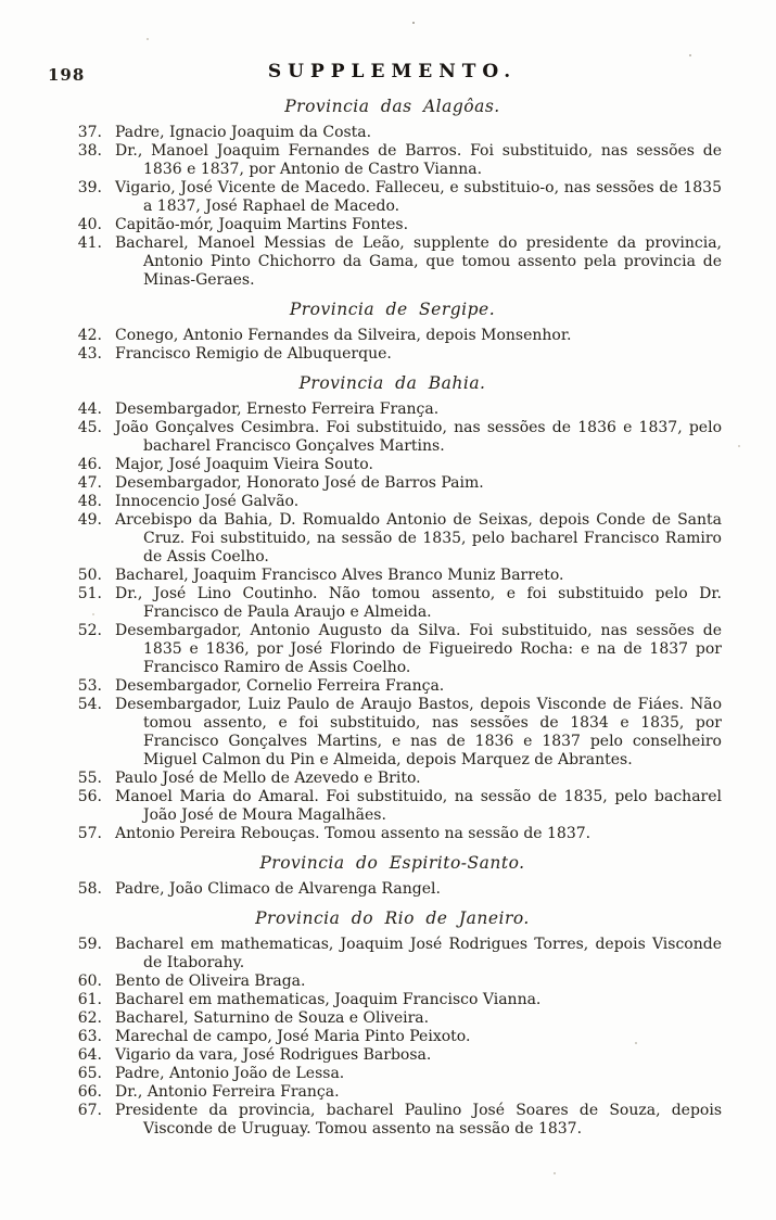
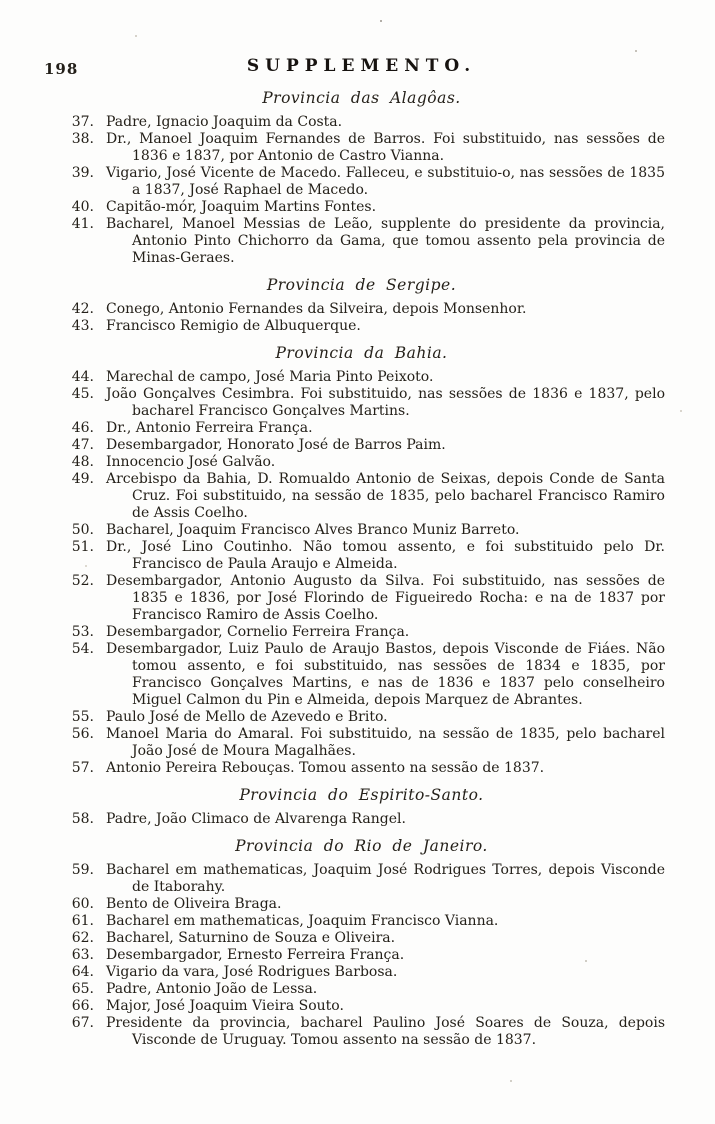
  198
  SUPPLEMENTO.
  Provincia das Alagôas.
  37.
  Padre, Ignacio Joaquim da Costa.
  38.
  Dr., Manoel Joaquim Fernandes de Barros. Foi substituido, nas sessões de 1836 e 1837, por Antonio de Castro Vianna.
  39.
  Vigario, José Vicente de Macedo. Falleceu, e substituio-o, nas sessões de 1835 a 1837, José Raphael de Macedo.
  40.
  Capitão-mór, Joaquim Martins Fontes.
  41.
  Bacharel, Manoel Messias de Leão, supplente do presidente da provincia, Antonio Pinto Chichorro da Gama, que tomou assento pela provincia de Minas-Geraes.
  Provincia de Sergipe.
  42.
  Conego, Antonio Fernandes da Silveira, depois Monsenhor.
  43.
  Francisco Remigio de Albuquerque.
  Provincia da Bahia.
  44.
- Desembargador, Ernesto Ferreira França.
+ Marechal de campo, José Maria Pinto Peixoto.
  45.
  João Gonçalves Cesimbra. Foi substituido, nas sessões de 1836 e 1837, pelo bacharel Francisco Gonçalves Martins.
  46.
- Major, José Joaquim Vieira Souto.
+ Dr., Antonio Ferreira França.
  47.
  Desembargador, Honorato José de Barros Paim.
  48.
  Innocencio José Galvão.
  49.
  Arcebispo da Bahia, D. Romualdo Antonio de Seixas, depois Conde de Santa Cruz. Foi substituido, na sessão de 1835, pelo bacharel Francisco Ramiro de Assis Coelho.
  50.
  Bacharel, Joaquim Francisco Alves Branco Muniz Barreto.
  51.
  Dr., José Lino Coutinho. Não tomou assento, e foi substituido pelo Dr. Francisco de Paula Araujo e Almeida.
  52.
  Desembargador, Antonio Augusto da Silva. Foi substituido, nas sessões de 1835 e 1836, por José Florindo de Figueiredo Rocha: e na de 1837 por Francisco Ramiro de Assis Coelho.
  53.
  Desembargador, Cornelio Ferreira França.
  54.
  Desembargador, Luiz Paulo de Araujo Bastos, depois Visconde de Fiáes. Não tomou assento, e foi substituido, nas sessões de 1834 e 1835, por Francisco Gonçalves Martins, e nas de 1836 e 1837 pelo conselheiro Miguel Calmon du Pin e Almeida, depois Marquez de Abrantes.
  55.
  Paulo José de Mello de Azevedo e Brito.
  56.
  Manoel Maria do Amaral. Foi substituido, na sessão de 1835, pelo bacharel João José de Moura Magalhães.
  57.
  Antonio Pereira Rebouças. Tomou assento na sessão de 1837.
  Provincia do Espirito-Santo.
  58.
  Padre, João Climaco de Alvarenga Rangel.
  Provincia do Rio de Janeiro.
  59.
  Bacharel em mathematicas, Joaquim José Rodrigues Torres, depois Visconde de Itaborahy.
  60.
  Bento de Oliveira Braga.
  61.
  Bacharel em mathematicas, Joaquim Francisco Vianna.
  62.
  Bacharel, Saturnino de Souza e Oliveira.
  63.
- Marechal de campo, José Maria Pinto Peixoto.
+ Desembargador, Ernesto Ferreira França.
  64.
  Vigario da vara, José Rodrigues Barbosa.
  65.
  Padre, Antonio João de Lessa.
  66.
- Dr., Antonio Ferreira França.
+ Major, José Joaquim Vieira Souto.
  67.
  Presidente da provincia, bacharel Paulino José Soares de Souza, depois Visconde de Uruguay. Tomou assento na sessão de 1837.
